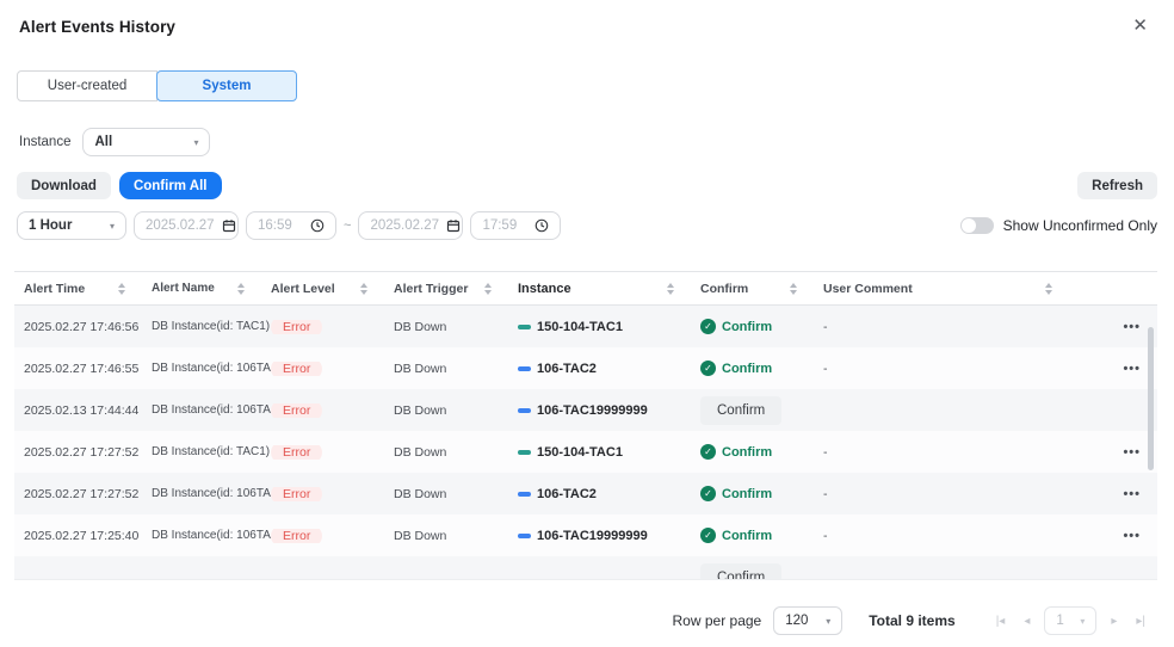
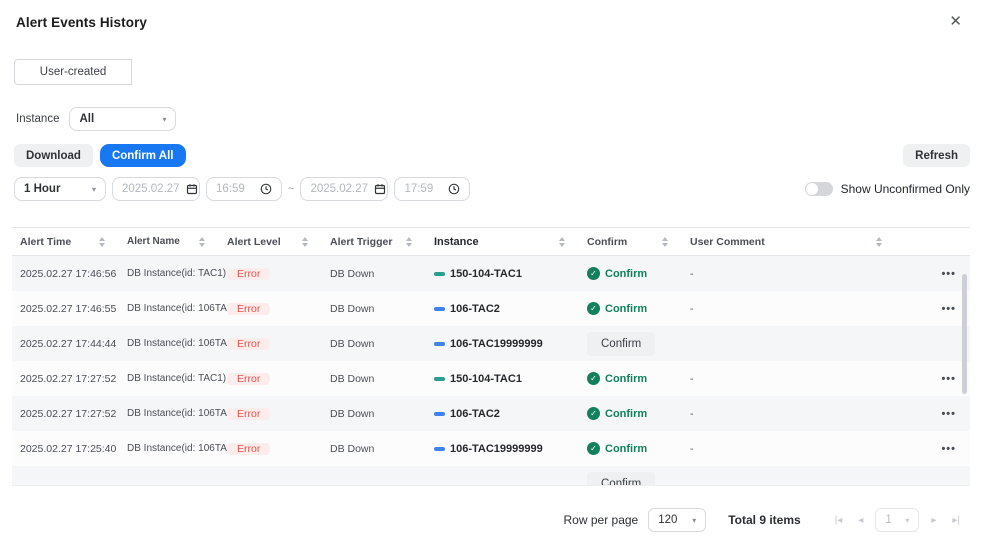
  Alert Events History
  ✕
  User-created
- System
  Instance
  All
  ▾
  Download
  Confirm All
  Refresh
  1 Hour
  ▾
  2025.02.27
  16:59
  ~
  2025.02.27
  17:59
  Show Unconfirmed Only
  Alert Time
  Alert Name
  Alert Level
  Alert Trigger
  Instance
  Confirm
  User Comment
  2025.02.27 17:46:56
  DB Instance(id: TAC1)
  Error
  DB Down
  150-104-TAC1
  ✓
  Confirm
  -
  •••
  2025.02.27 17:46:55
  DB Instance(id: 106TA
  Error
  DB Down
  106-TAC2
  ✓
  Confirm
  -
  •••
- 2025.02.13 17:44:44
+ 2025.02.27 17:44:44
  DB Instance(id: 106TA
  Error
  DB Down
  106-TAC19999999
  Confirm
  2025.02.27 17:27:52
  DB Instance(id: TAC1)
  Error
  DB Down
  150-104-TAC1
  ✓
  Confirm
  -
  •••
  2025.02.27 17:27:52
  DB Instance(id: 106TA
  Error
  DB Down
  106-TAC2
  ✓
  Confirm
  -
  •••
  2025.02.27 17:25:40
  DB Instance(id: 106TA
  Error
  DB Down
  106-TAC19999999
  ✓
  Confirm
  -
  •••
  Confirm
  Row per page
  120
  ▾
  Total 9 items
  |◂
  ◂
  1
  ▾
  ▸
  ▸|
